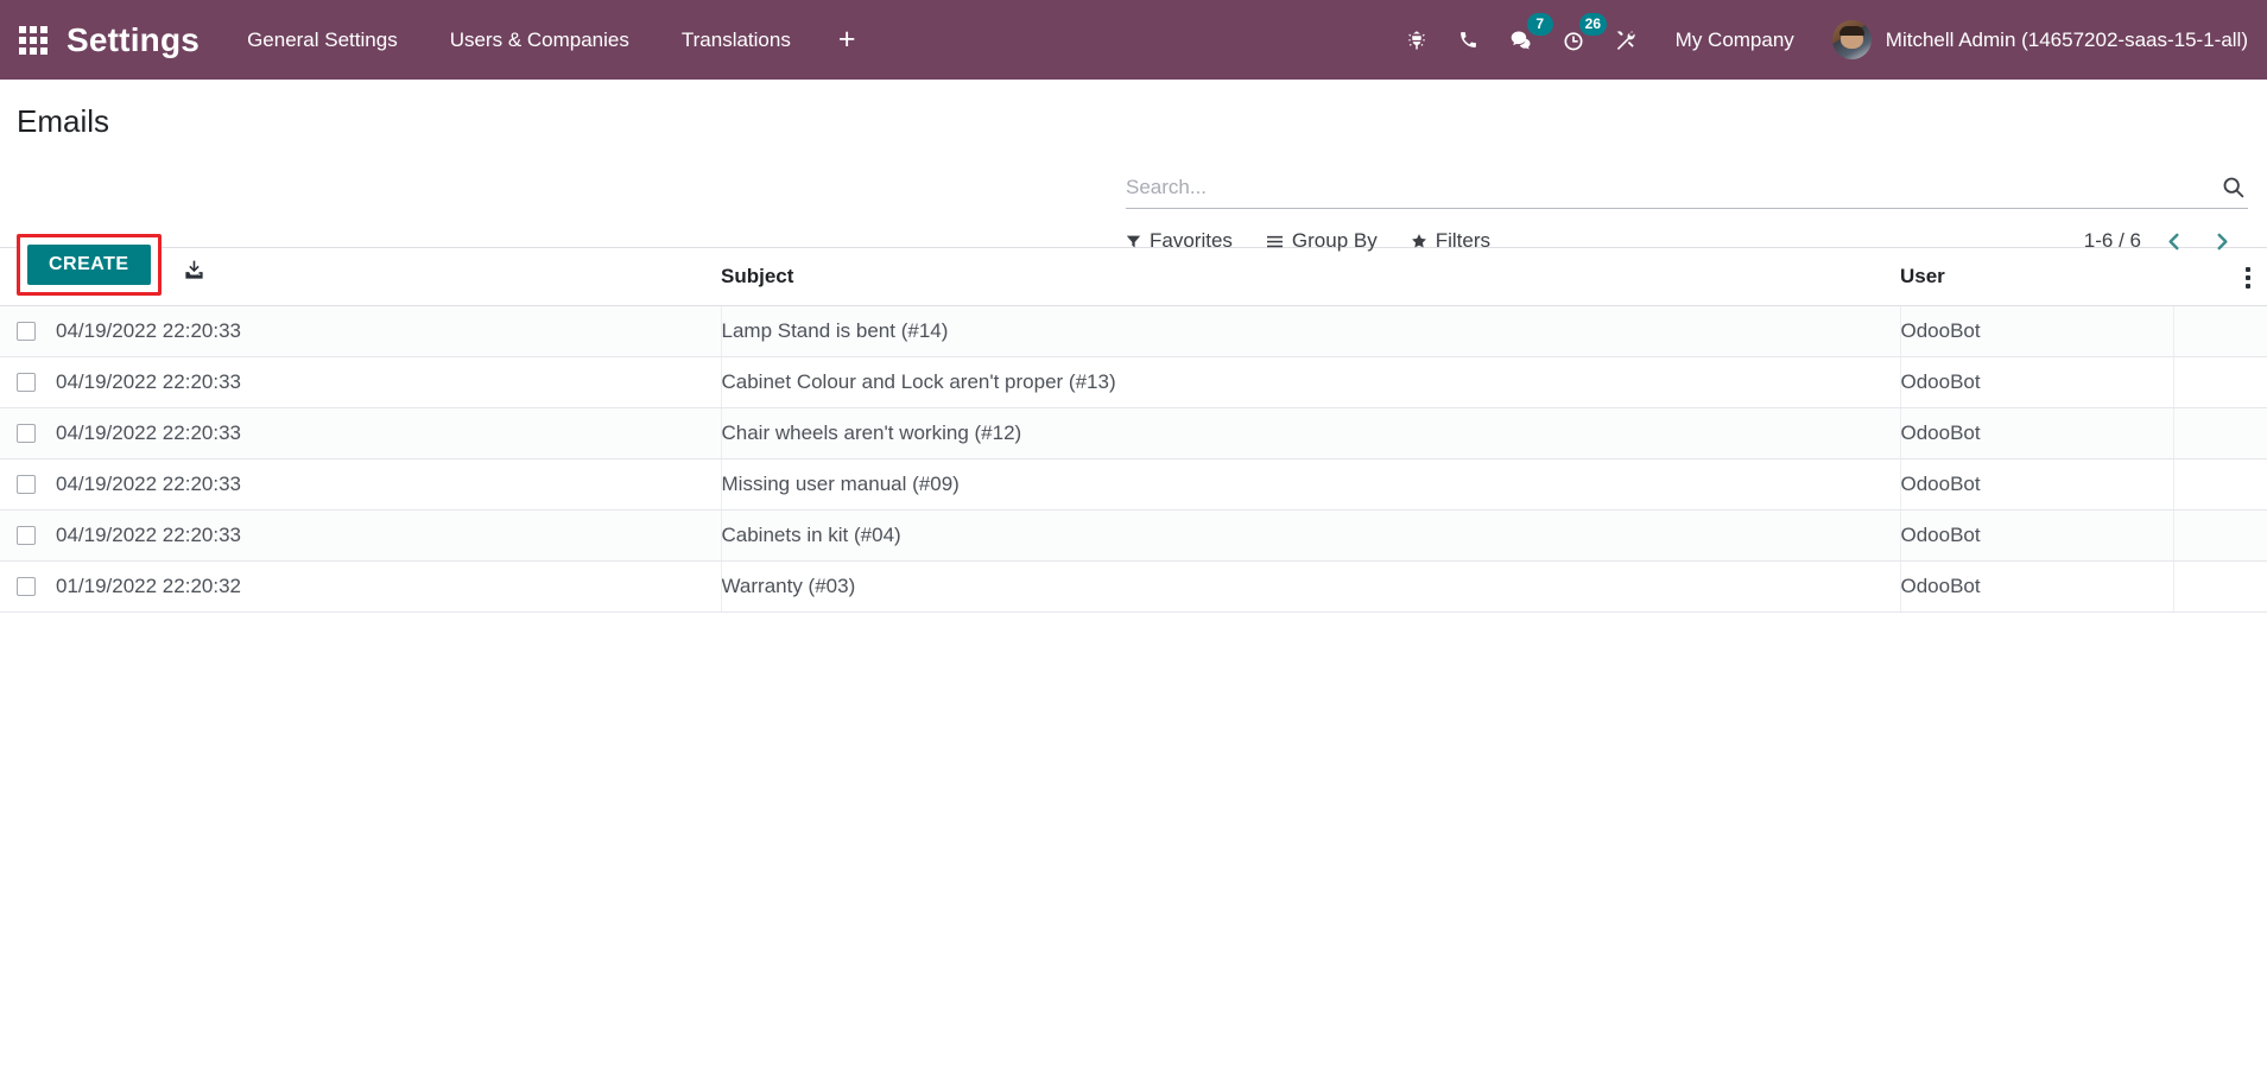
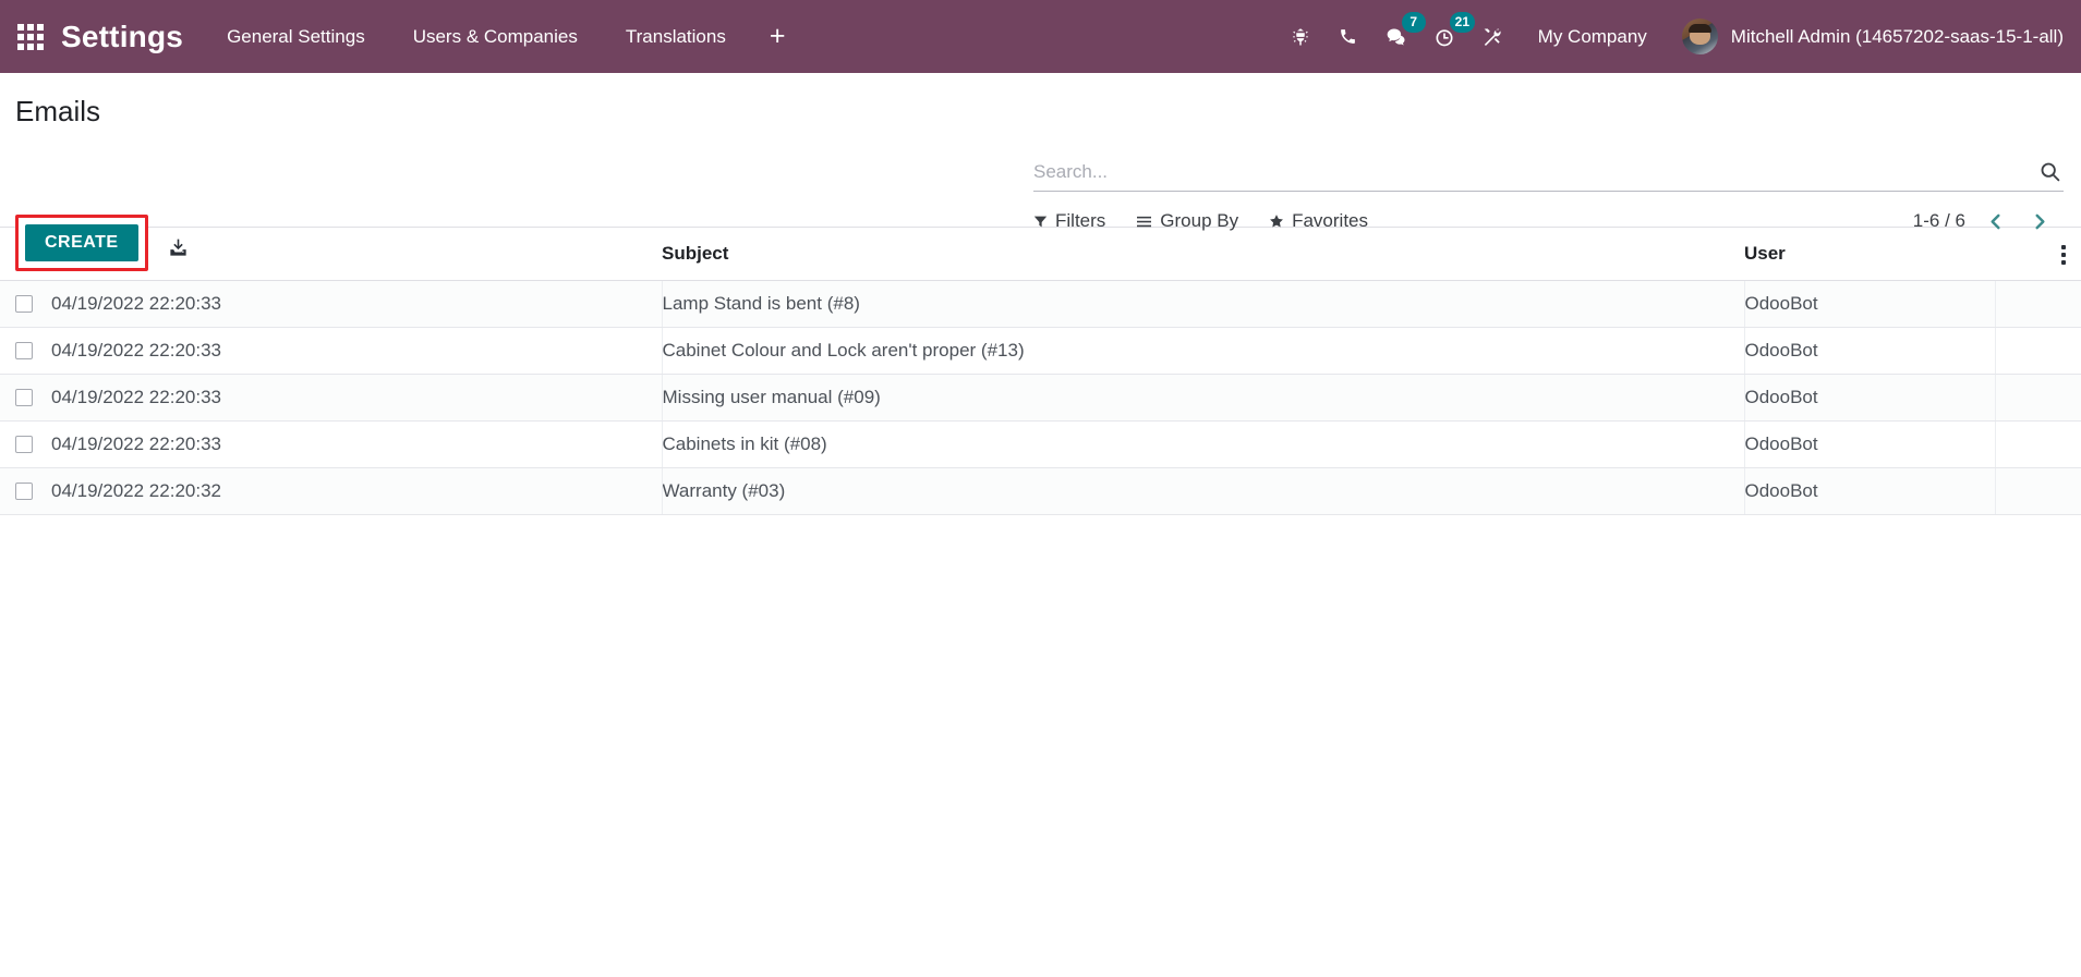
  Settings
  General Settings
  Users & Companies
  Translations
  +
  7
- 26
+ 21
  My Company
  Mitchell Admin (14657202-saas-15-1-all)
  Emails
  Search...
  CREATE
- Favorites
+ Filters
  Group By
- Filters
+ Favorites
  1-6 / 6
  		Subject	User
- 	04/19/2022 22:20:33	Lamp Stand is bent (#14)	OdooBot
+ 	04/19/2022 22:20:33	Lamp Stand is bent (#8)	OdooBot
  	04/19/2022 22:20:33	Cabinet Colour and Lock aren't proper (#13)	OdooBot
- 	04/19/2022 22:20:33	Chair wheels aren't working (#12)	OdooBot
  	04/19/2022 22:20:33	Missing user manual (#09)	OdooBot
- 	04/19/2022 22:20:33	Cabinets in kit (#04)	OdooBot
+ 	04/19/2022 22:20:33	Cabinets in kit (#08)	OdooBot
- 	01/19/2022 22:20:32	Warranty (#03)	OdooBot
+ 	04/19/2022 22:20:32	Warranty (#03)	OdooBot
